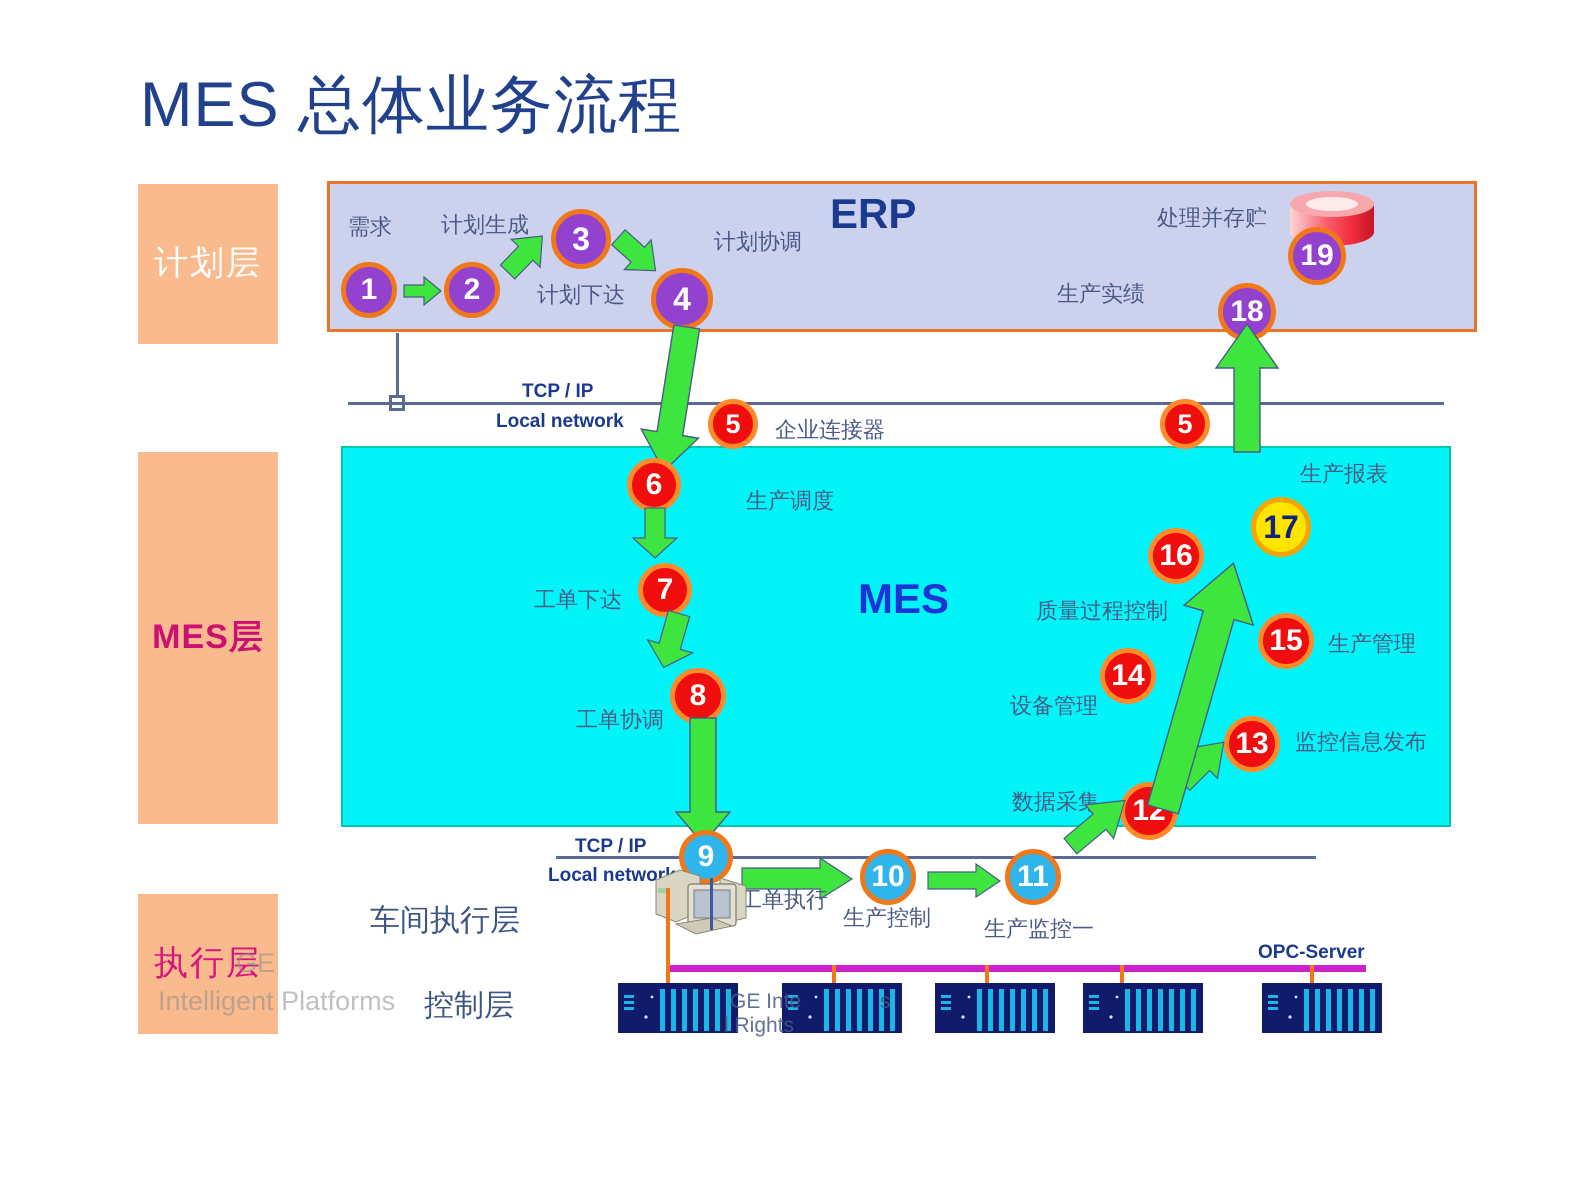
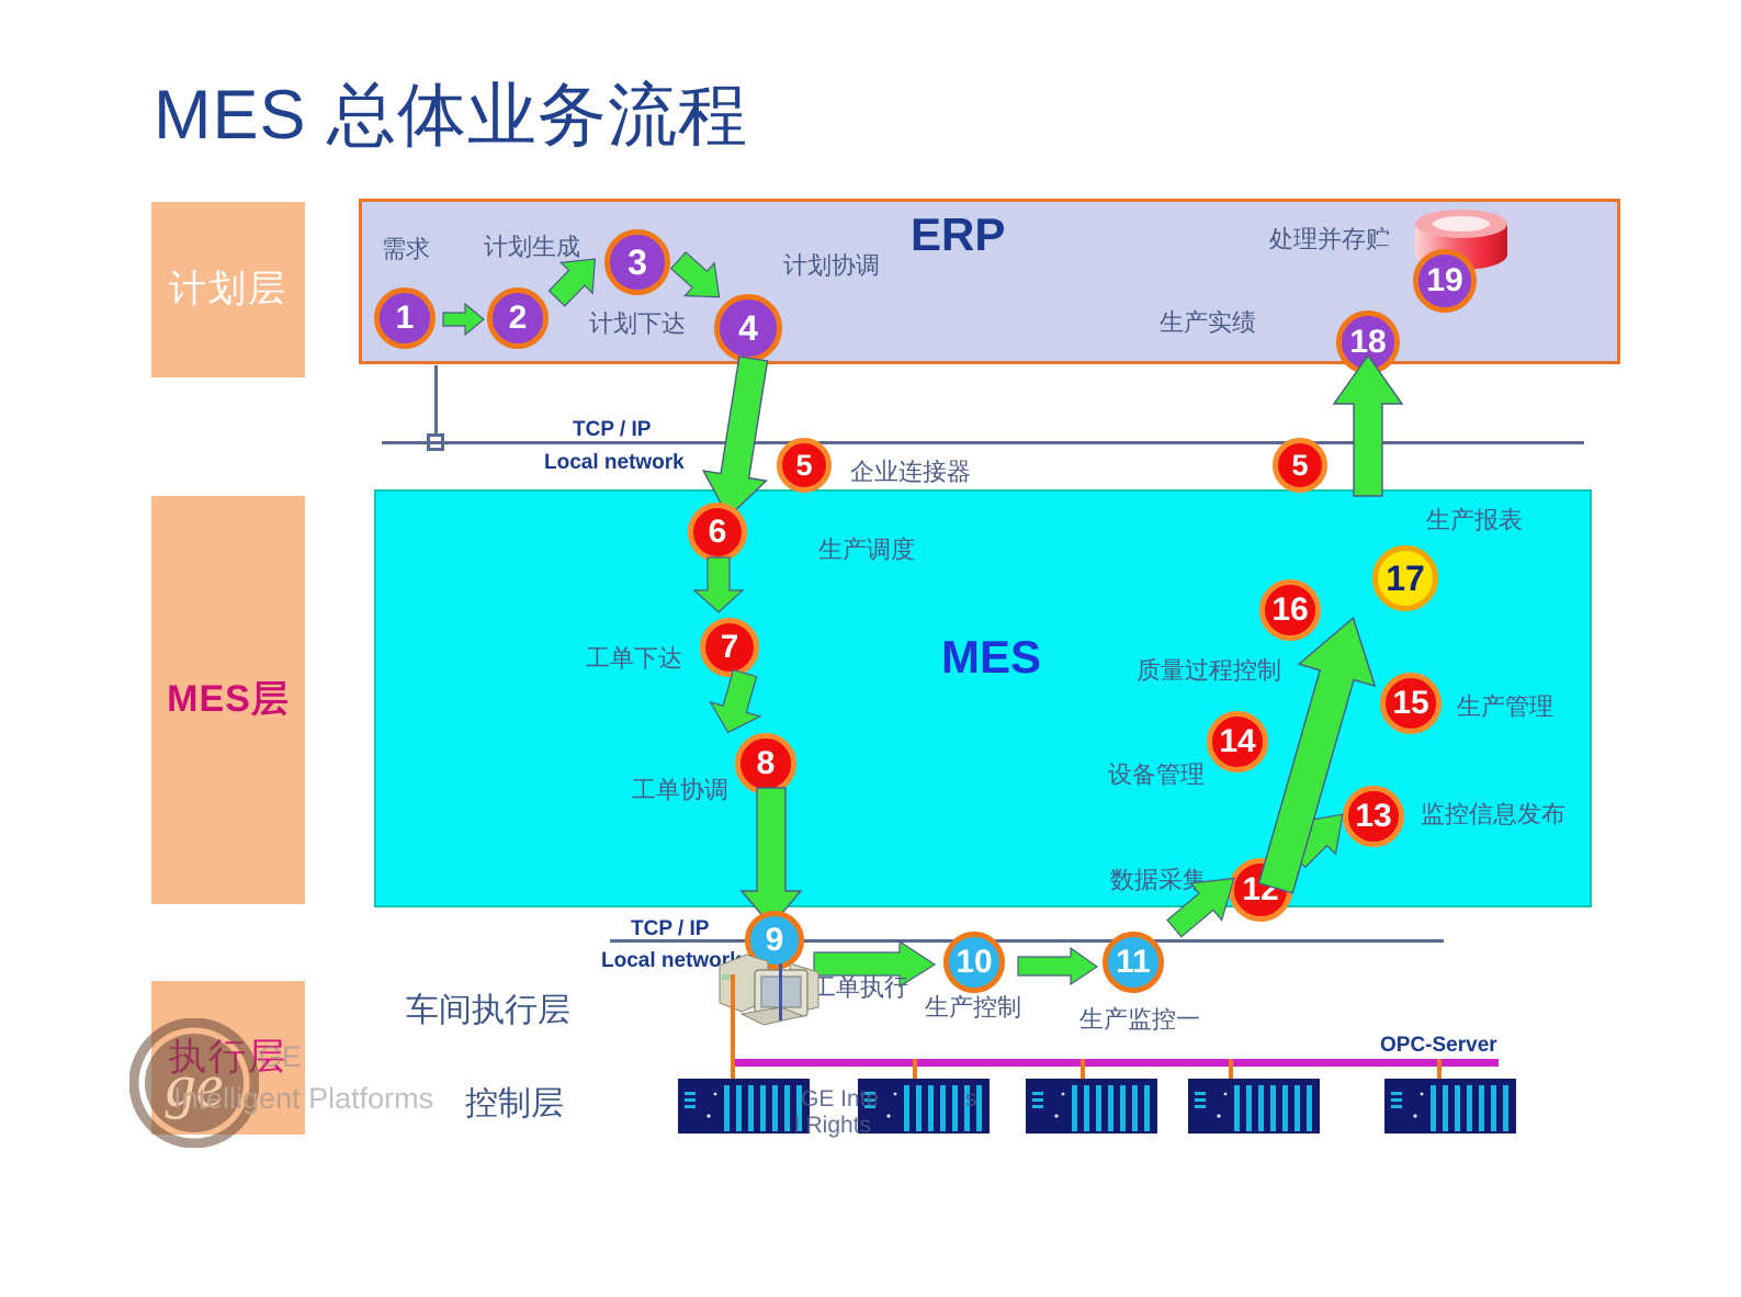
  MES 总体业务流程
  计划层
  MES层
  执行层
  ERP
  MES
  需求
  计划生成
  计划下达
  计划协调
  处理并存贮
  生产实绩
  1
  2
  3
  4
  18
  19
  TCP / IP
  Local network
  5
  企业连接器
  5
  生产调度
  工单下达
  工单协调
  生产报表
  质量过程控制
  设备管理
  生产管理
  监控信息发布
  数据采集
  6
  7
  8
  12
  13
  14
  15
  16
  17
  TCP / IP
  Local networ
  车间执行层
  控制层
  9
  10
  11
  工单执行
  生产控制
  生产监控一
  OPC-Server
  GE Inte
  s
  l Rights
+ ge
  GE
  Intelligent Platforms
